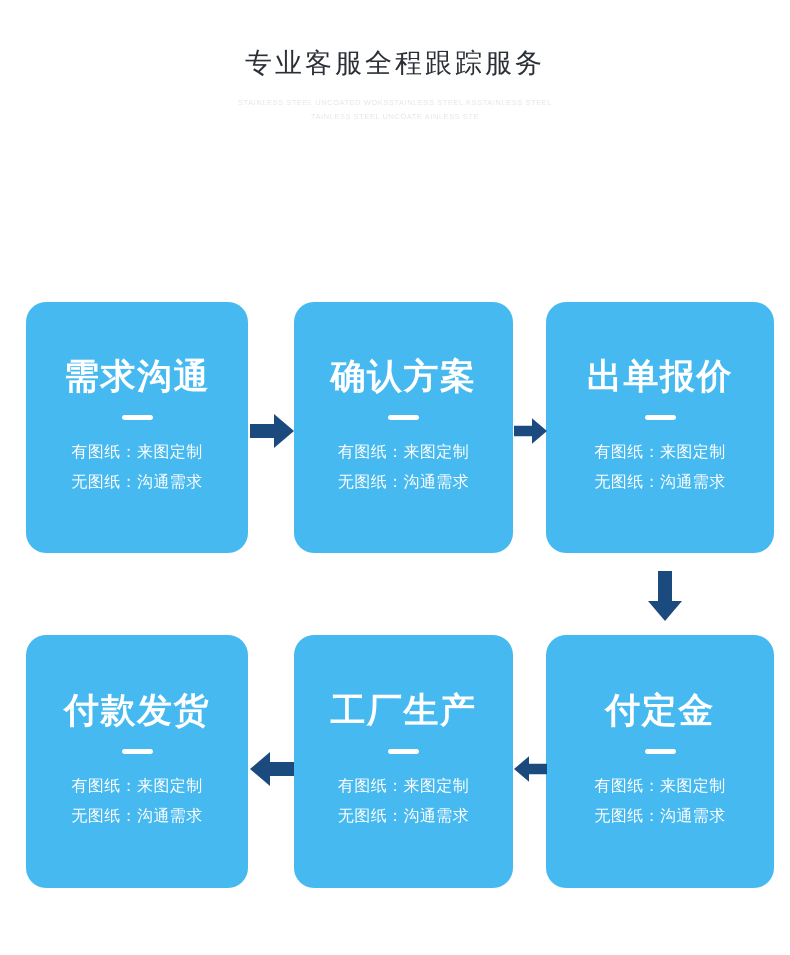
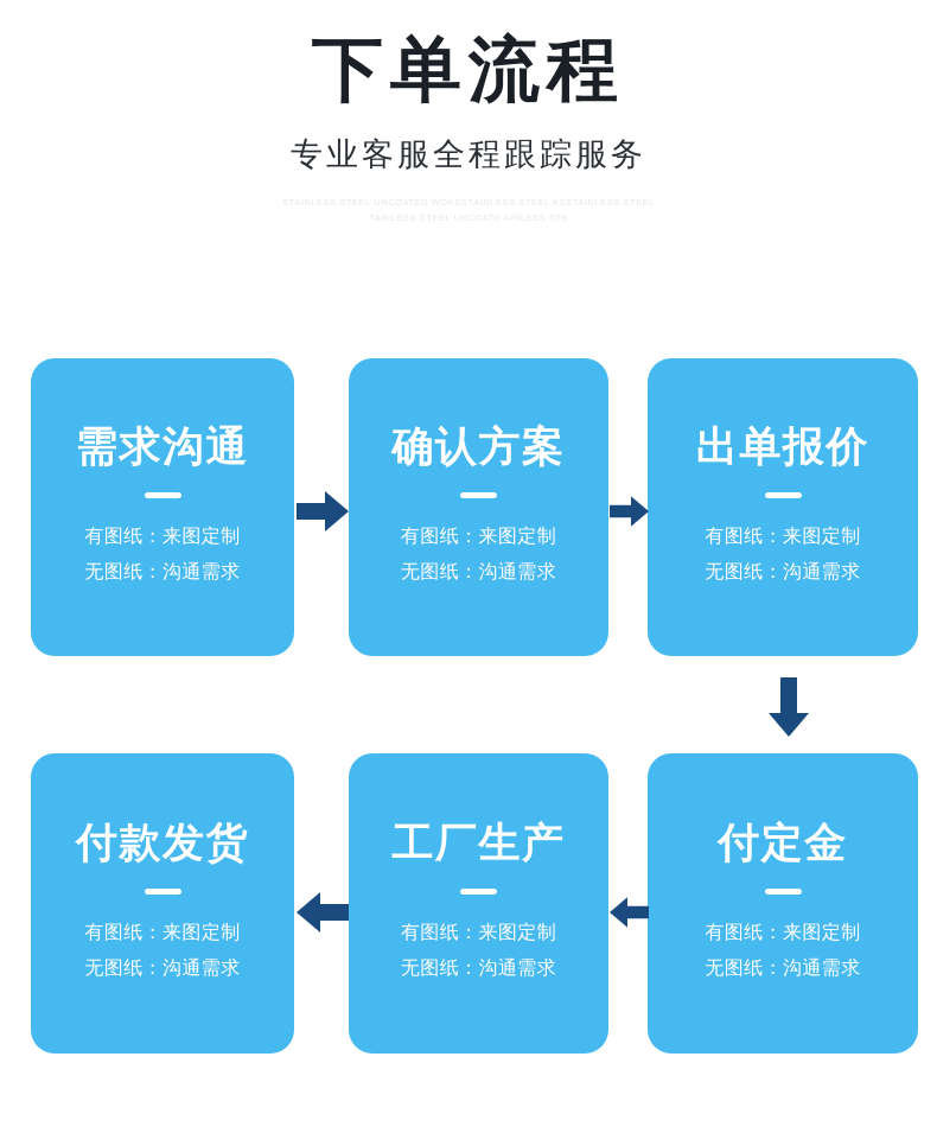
+ 下单流程
  专业客服全程跟踪服务
  STAINLESS STEEL UNCOATED WOKSSTAINLESS STEEL KSSTAINLESS STEEL
  TAINLESS STEEL UNCOATE AINLESS STE
  需求沟通
  有图纸：来图定制
  无图纸：沟通需求
  确认方案
  有图纸：来图定制
  无图纸：沟通需求
  出单报价
  有图纸：来图定制
  无图纸：沟通需求
  付定金
  有图纸：来图定制
  无图纸：沟通需求
  工厂生产
  有图纸：来图定制
  无图纸：沟通需求
  付款发货
  有图纸：来图定制
  无图纸：沟通需求
